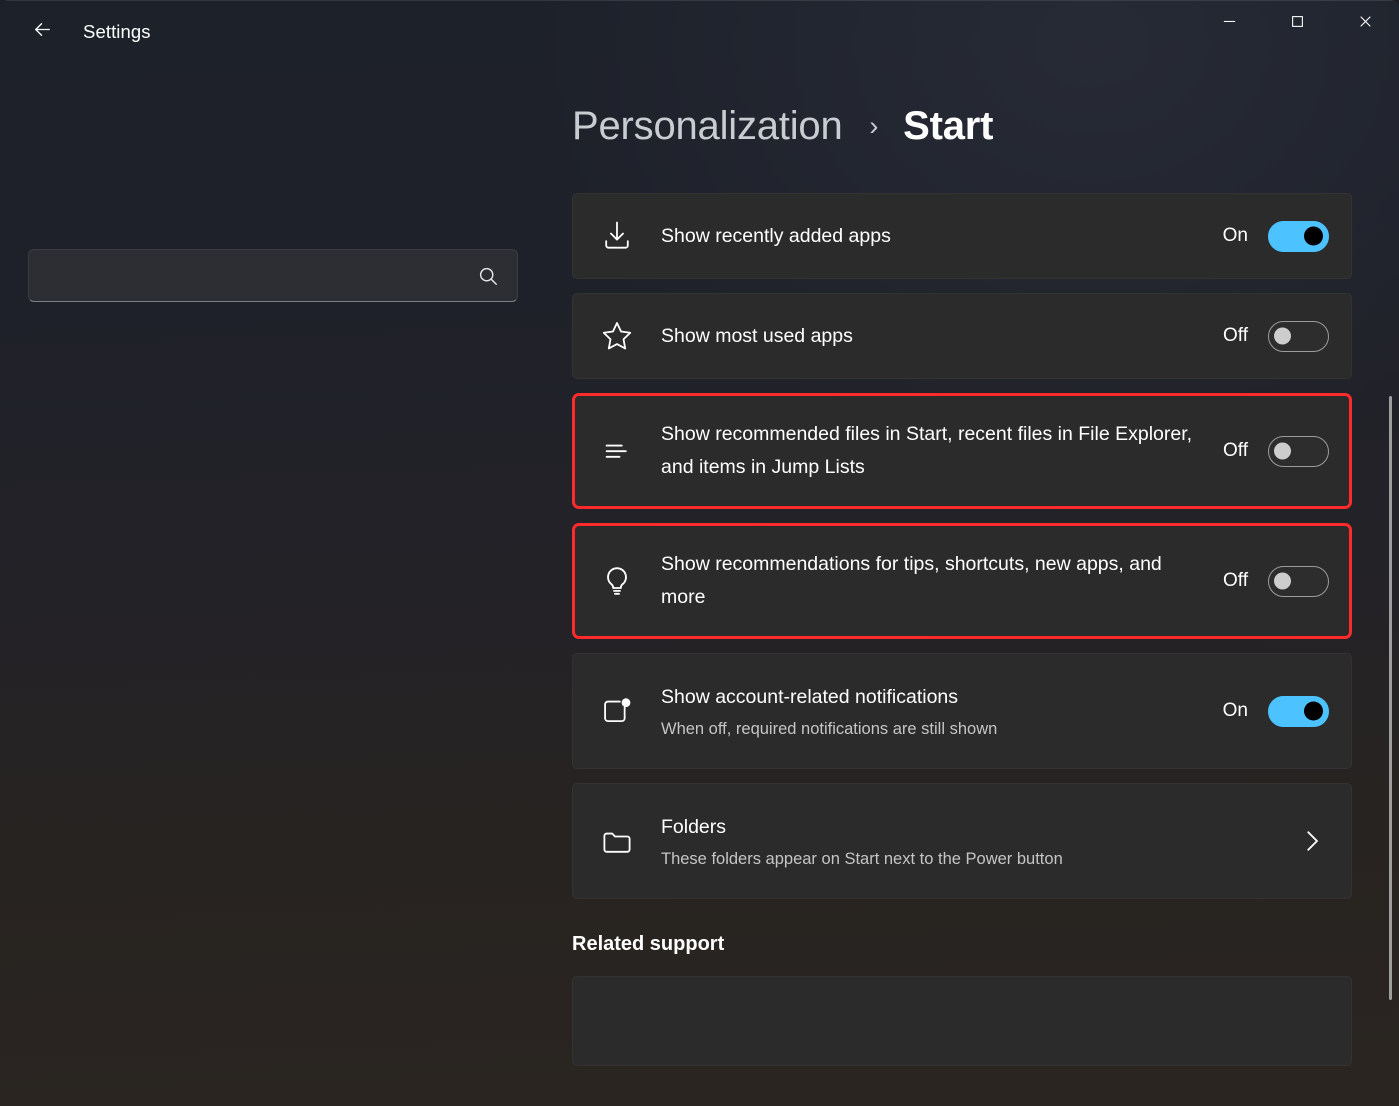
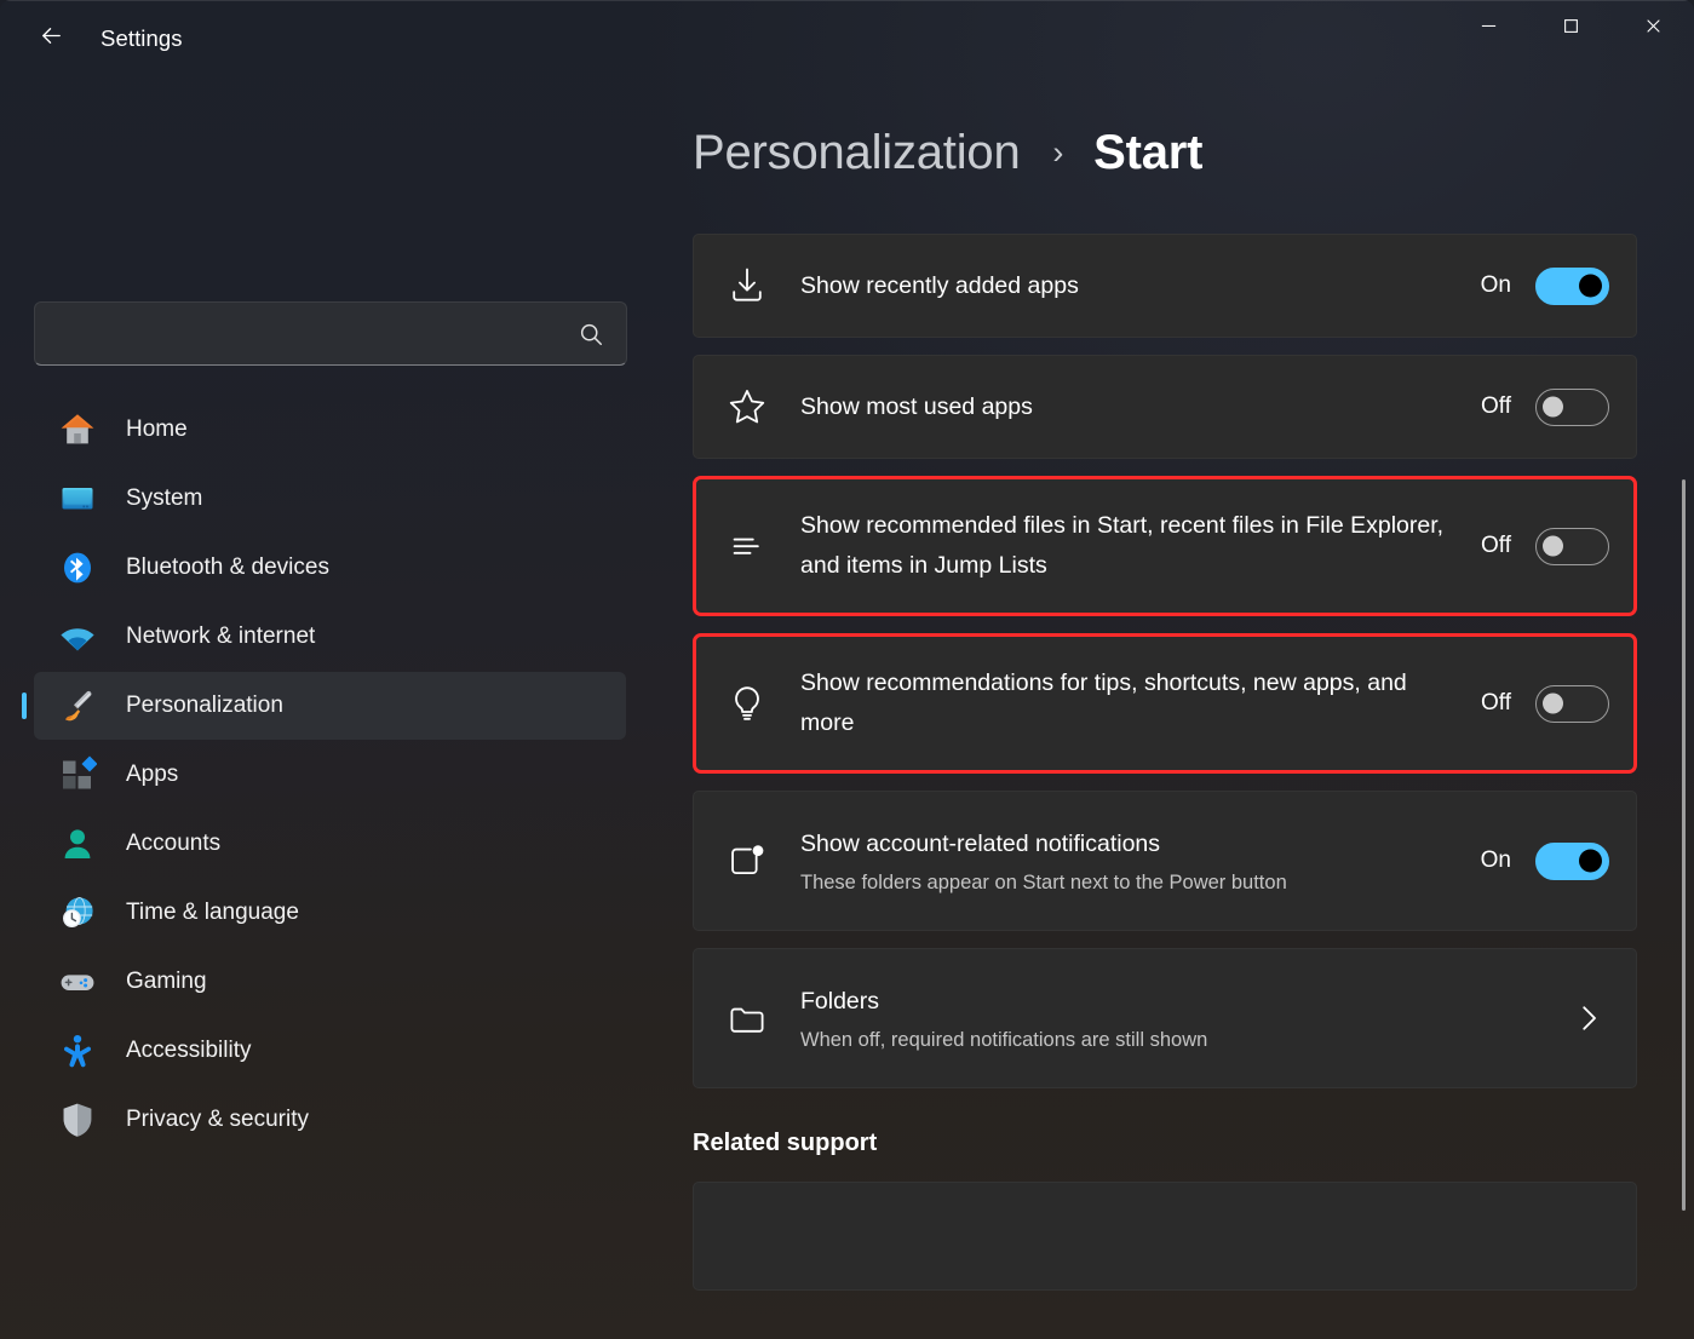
  Settings
+ Home
+ System
+ Bluetooth & devices
+ Network & internet
+ Personalization
+ Apps
+ Accounts
+ Time & language
+ Gaming
+ Accessibility
+ Privacy & security
  Personalization › Start
  Show recently added apps
  On
  Show most used apps
  Off
  Show recommended files in Start, recent files in File Explorer, and items in Jump Lists
  Off
  Show recommendations for tips, shortcuts, new apps, and more
  Off
  Show account-related notifications
- When off, required notifications are still shown
+ These folders appear on Start next to the Power button
  On
  Folders
- These folders appear on Start next to the Power button
+ When off, required notifications are still shown
  Related support
